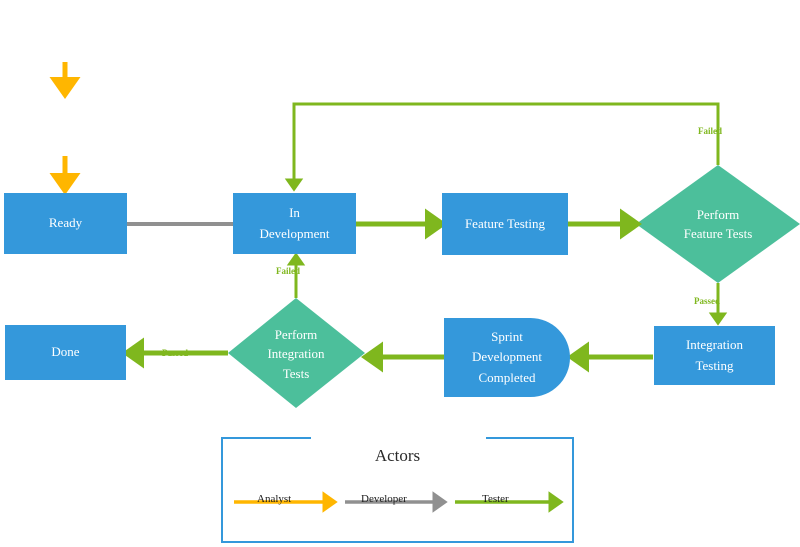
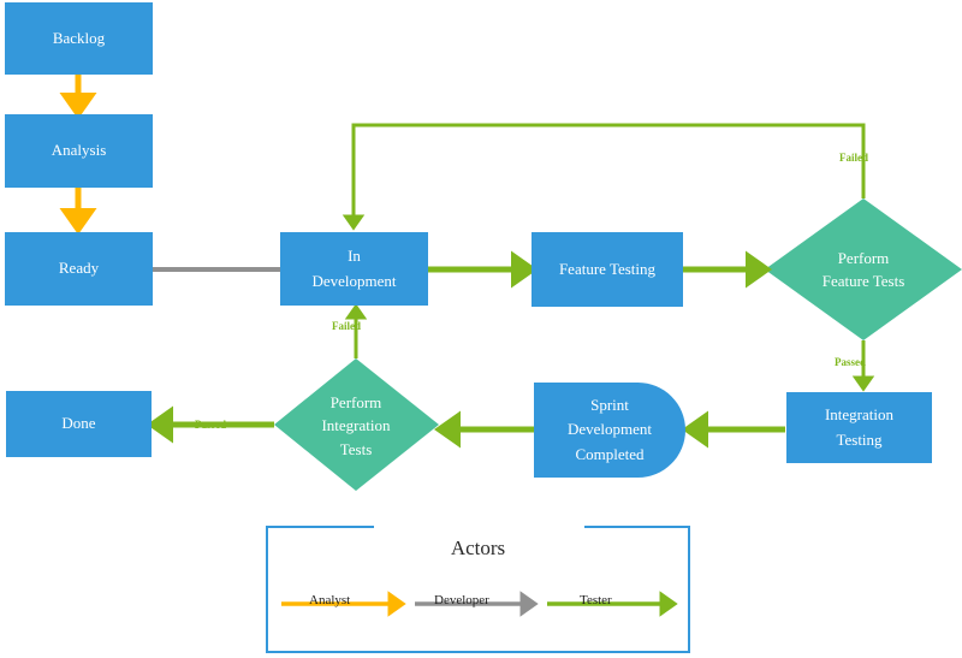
+ Backlog
+ Analysis
  Ready
  In
  Development
  Feature Testing
  Integration
  Testing
  Sprint
  Development
  Completed
  Done
  Perform
  Feature Tests
  Perform
  Integration
  Tests
  Failed
  Passed
  Failed
  Passed
  Actors
  Analyst
  Developer
  Tester
